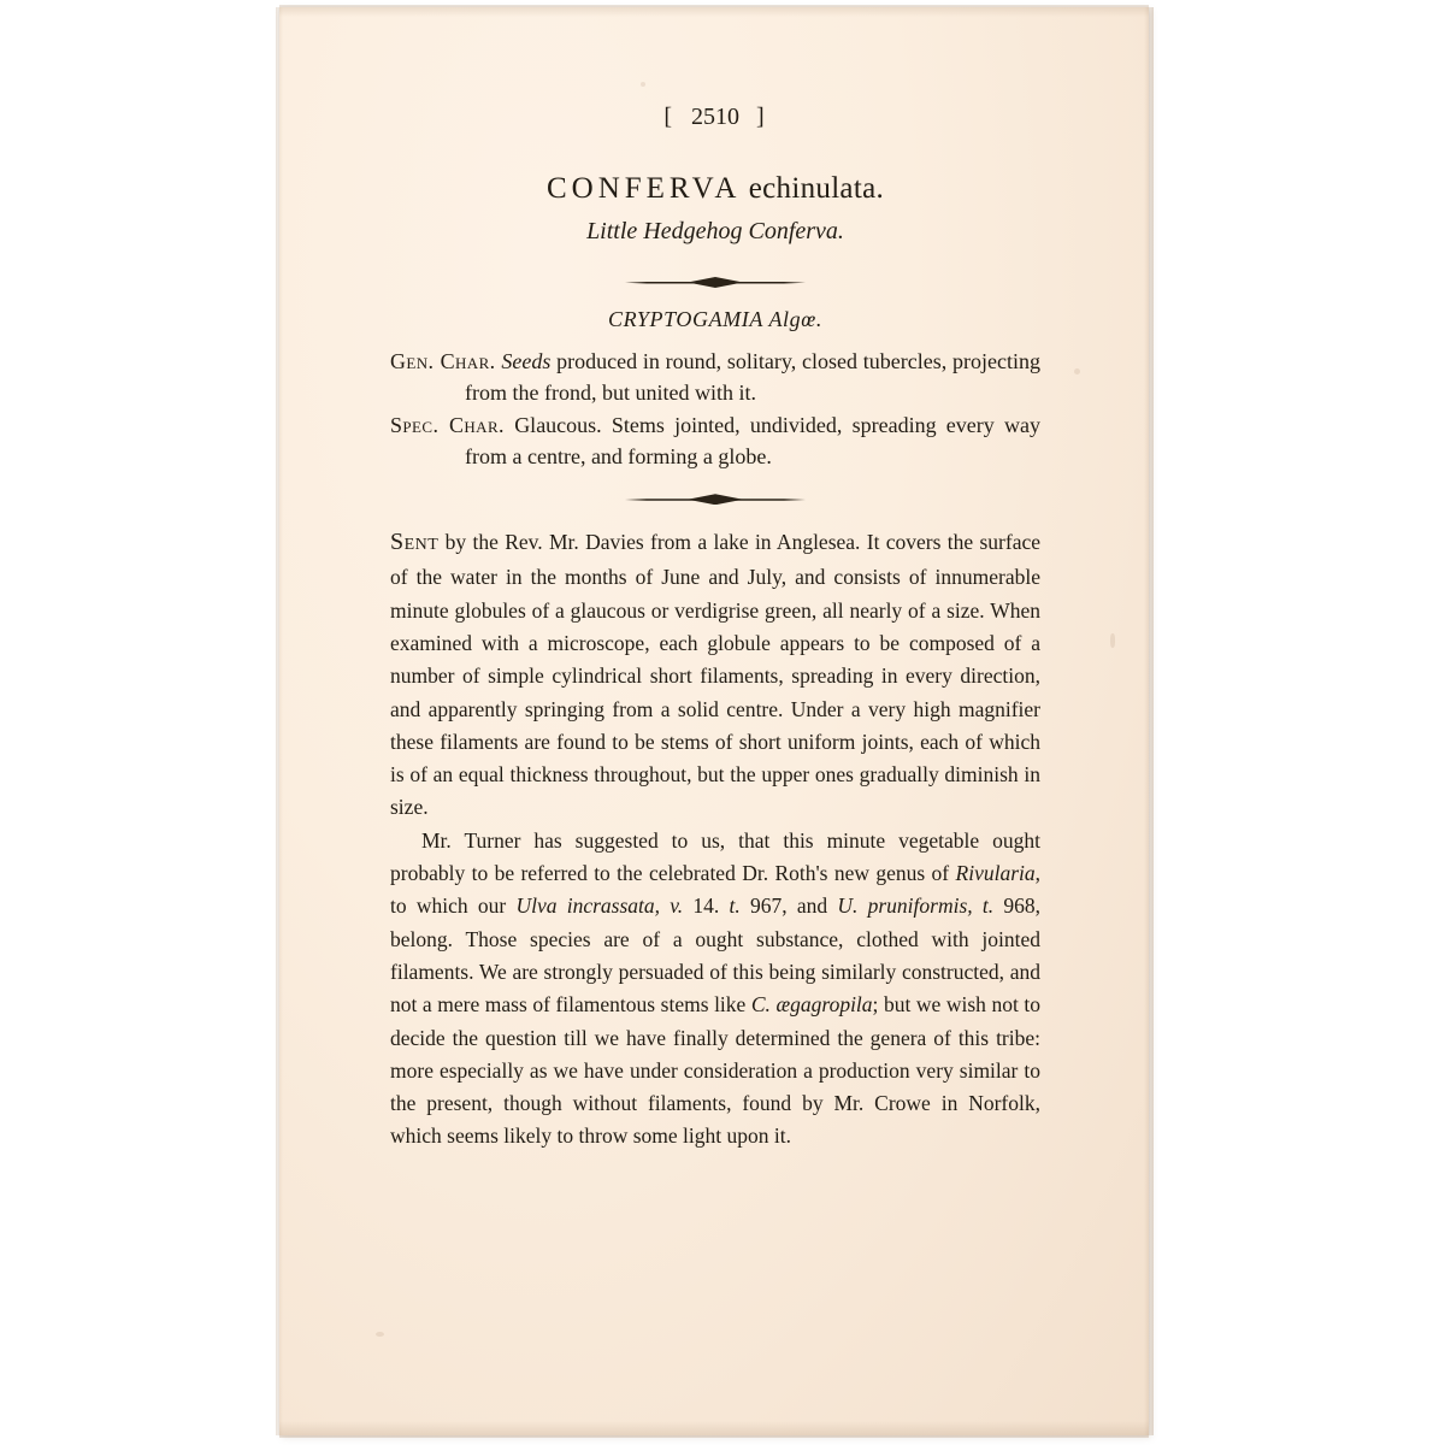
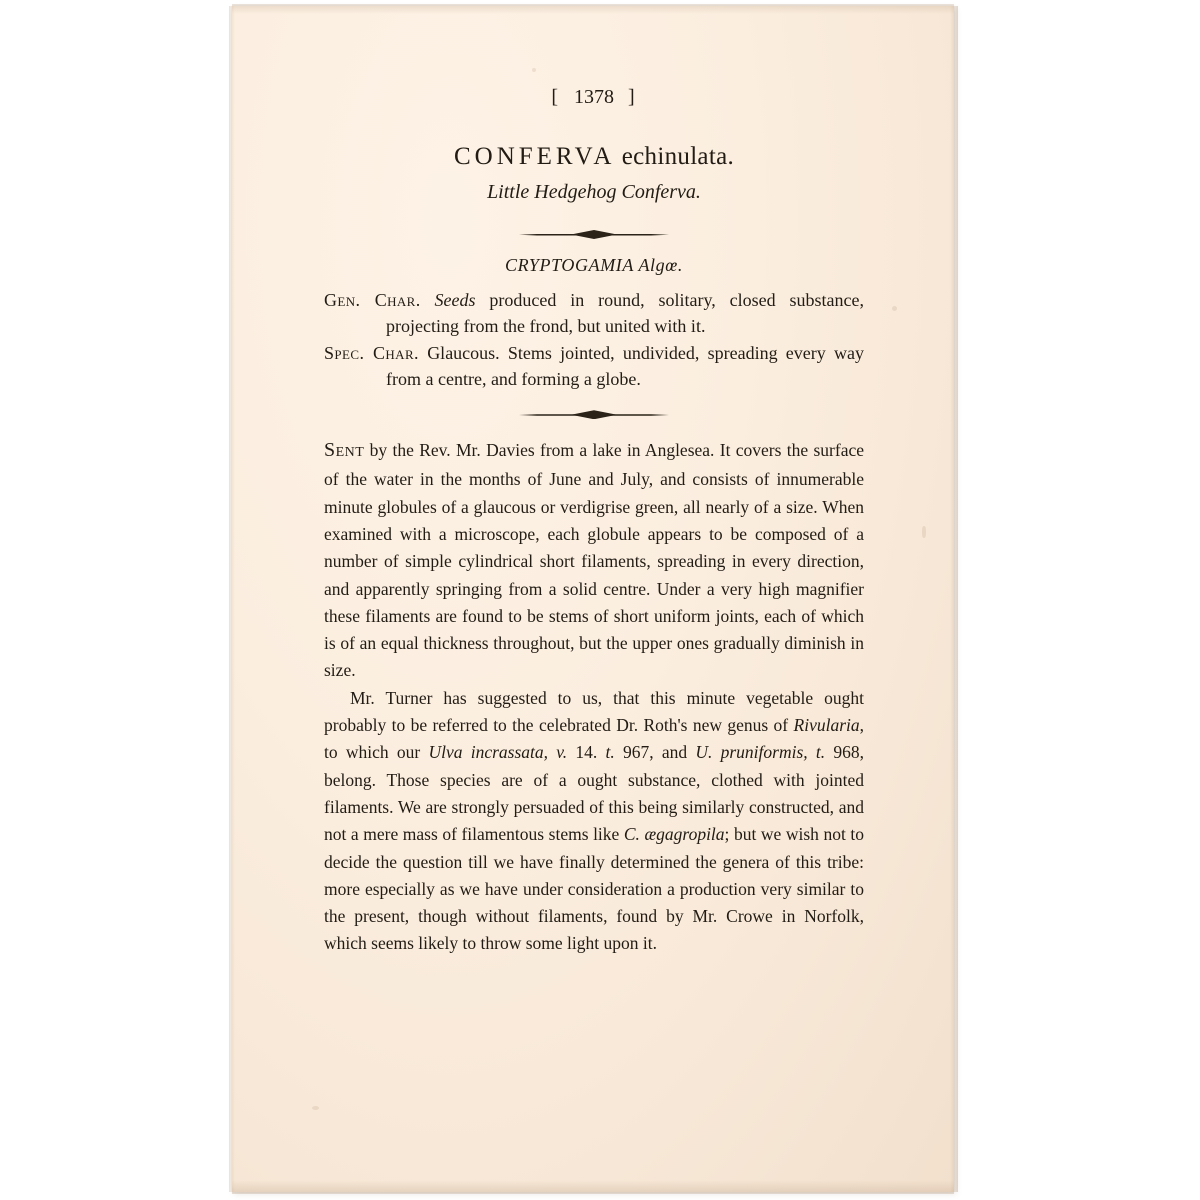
- [ 2510 ]
+ [ 1378 ]
  CONFERVA echinulata.
  Little Hedgehog Conferva.
  CRYPTOGAMIA Algœ.
- Gen. Char. Seeds produced in round, solitary, closed tubercles, projecting from the frond, but united with it.
+ Gen. Char. Seeds produced in round, solitary, closed substance, projecting from the frond, but united with it.
  Spec. Char. Glaucous. Stems jointed, undivided, spreading every way from a centre, and forming a globe.
  Sent by the Rev. Mr. Davies from a lake in Anglesea. It covers the surface of the water in the months of June and July, and consists of innumerable minute globules of a glaucous or verdigrise green, all nearly of a size. When examined with a microscope, each globule appears to be composed of a number of simple cylindrical short filaments, spreading in every direction, and apparently springing from a solid centre. Under a very high magnifier these filaments are found to be stems of short uniform joints, each of which is of an equal thickness throughout, but the upper ones gradually diminish in size.
  Mr. Turner has suggested to us, that this minute vegetable ought probably to be referred to the celebrated Dr. Roth's new genus of Rivularia, to which our Ulva incrassata, v. 14. t. 967, and U. pruniformis, t. 968, belong. Those species are of a ought substance, clothed with jointed filaments. We are strongly persuaded of this being similarly constructed, and not a mere mass of filamentous stems like C. ægagropila; but we wish not to decide the question till we have finally determined the genera of this tribe: more especially as we have under consideration a production very similar to the present, though without filaments, found by Mr. Crowe in Norfolk, which seems likely to throw some light upon it.
